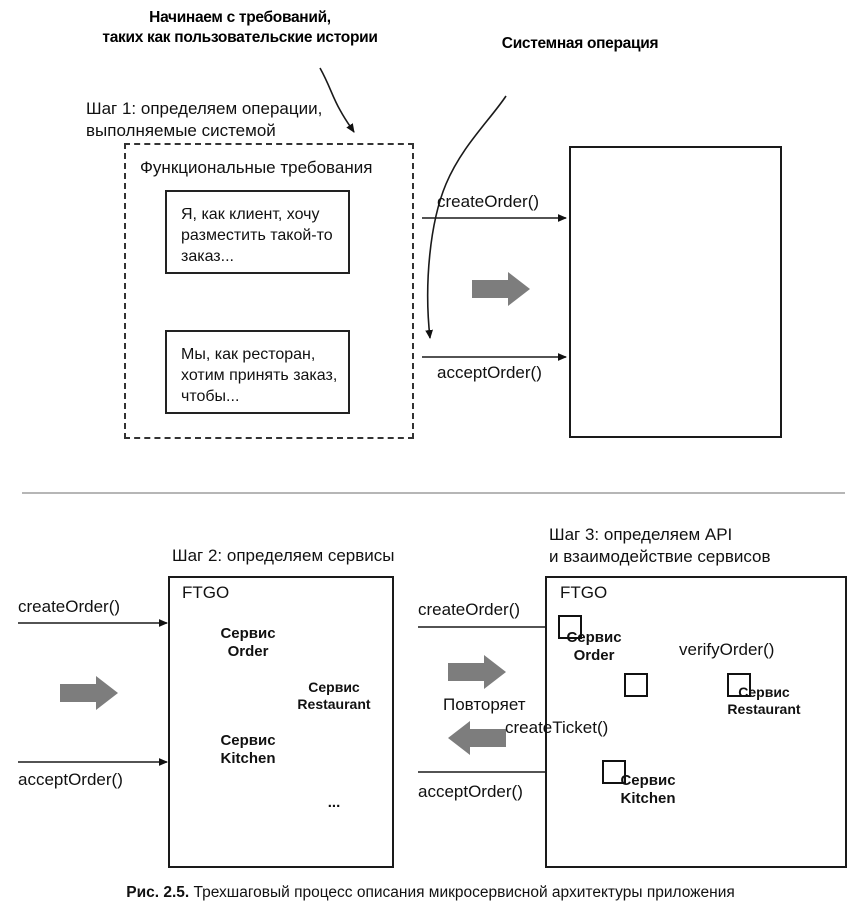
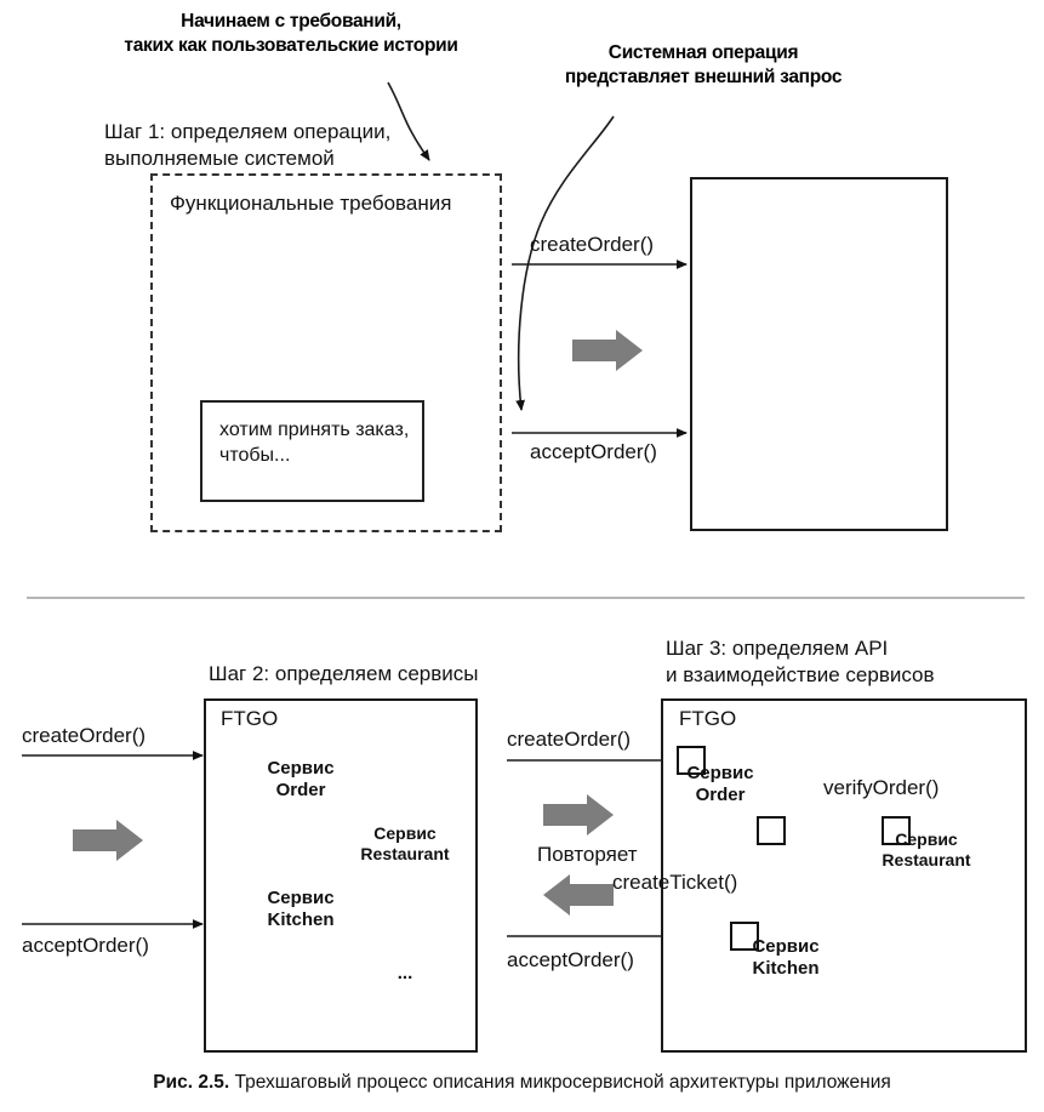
  Начинаем с требований,
  таких как пользовательские истории
  Системная операция
+ представляет внешний запрос
  Шаг 1: определяем операции,
  выполняемые системой
  Функциональные требования
- Я, как клиент, хочу
- разместить такой-то
- заказ...
- Мы, как ресторан,
  хотим принять заказ,
  чтобы...
  createOrder()
  acceptOrder()
  Шаг 2: определяем сервисы
  FTGO
  Сервис
  Order
  Сервис
  Restaurant
  Сервис
  Kitchen
  ...
  createOrder()
  acceptOrder()
  Шаг 3: определяем API
  и взаимодействие сервисов
  FTGO
  Сервис
  Order
  Сервис
  Restaurant
  Сервис
  Kitchen
  createOrder()
  Повторяет
  createTicket()
  acceptOrder()
  verifyOrder()
  Рис. 2.5. Трехшаговый процесс описания микросервисной архитектуры приложения
